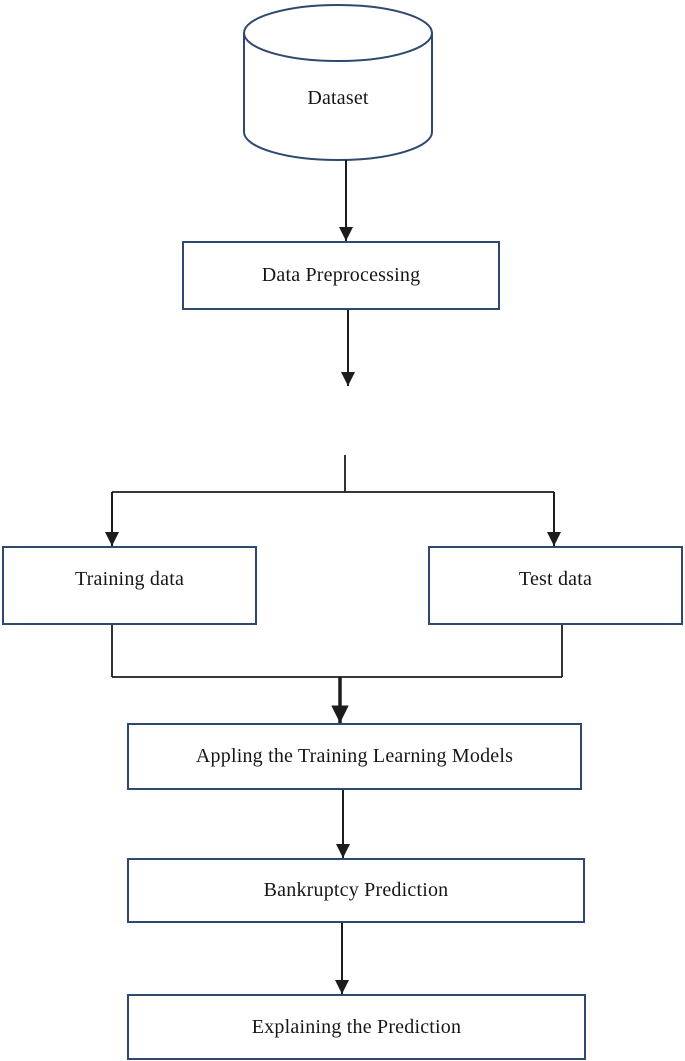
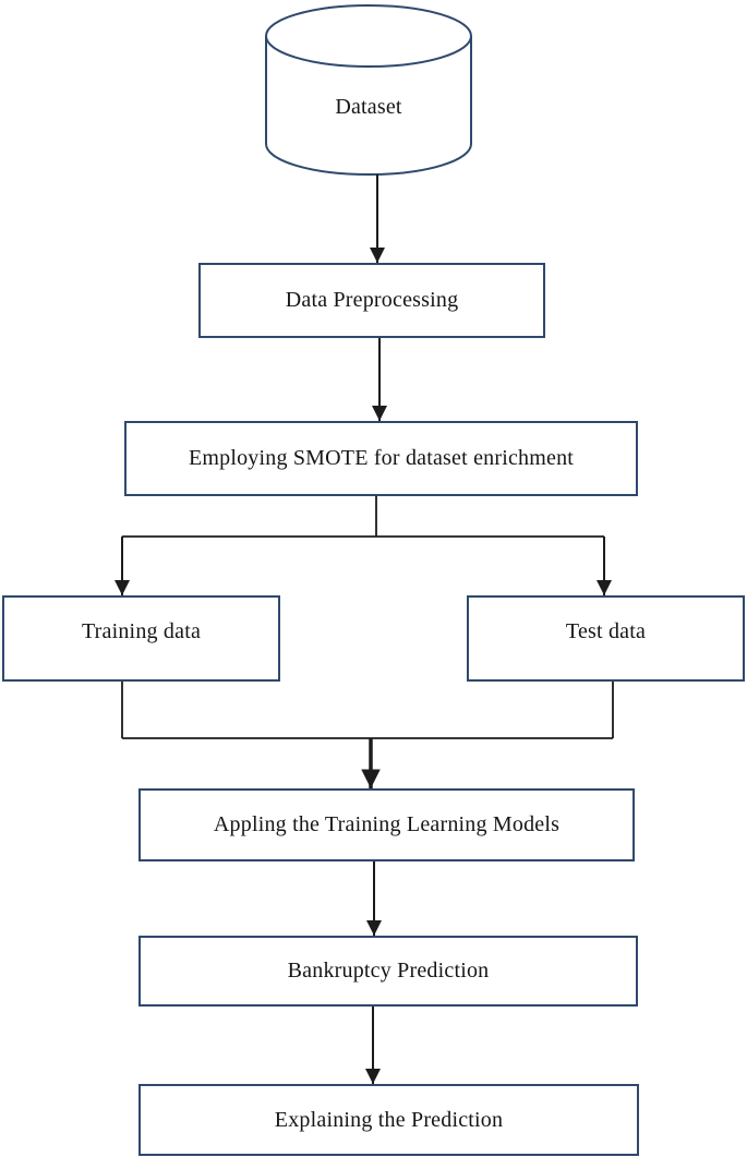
  Dataset
  Data Preprocessing
+ Employing SMOTE for dataset enrichment
  Training data
  Test data
  Appling the Training Learning Models
  Bankruptcy Prediction
  Explaining the Prediction
